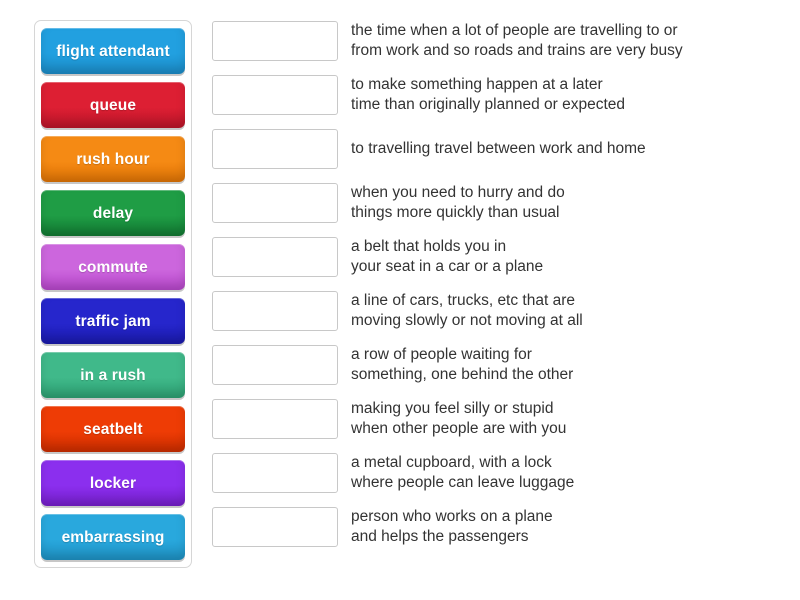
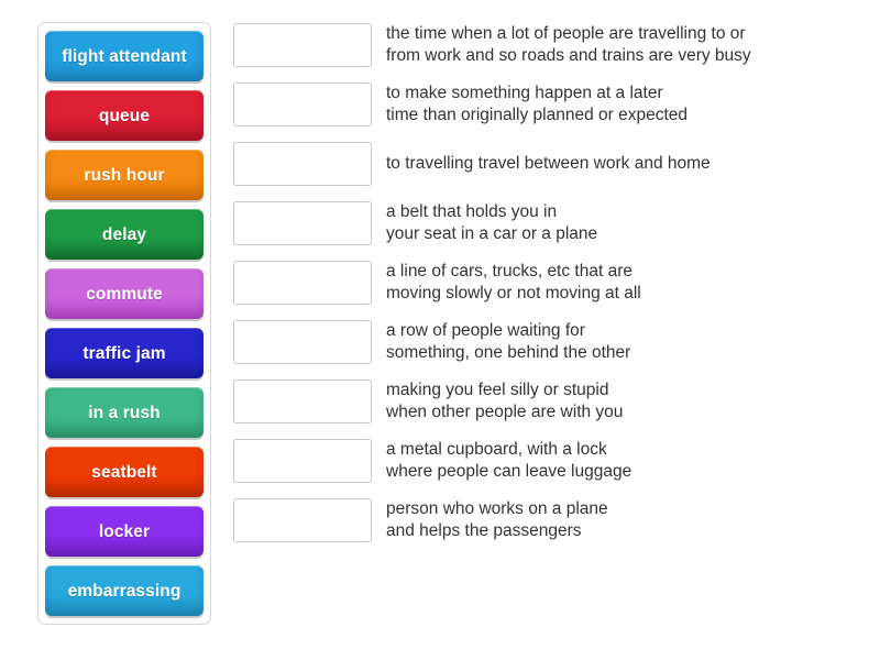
  flight attendant
  queue
  rush hour
  delay
  commute
  traffic jam
  in a rush
  seatbelt
  locker
  embarrassing
  the time when a lot of people are travelling to or
  from work and so roads and trains are very busy
  to make something happen at a later
  time than originally planned or expected
  to travelling travel between work and home
- when you need to hurry and do
- things more quickly than usual
  a belt that holds you in
  your seat in a car or a plane
  a line of cars, trucks, etc that are
  moving slowly or not moving at all
  a row of people waiting for
  something, one behind the other
  making you feel silly or stupid
  when other people are with you
  a metal cupboard, with a lock
  where people can leave luggage
  person who works on a plane
  and helps the passengers
